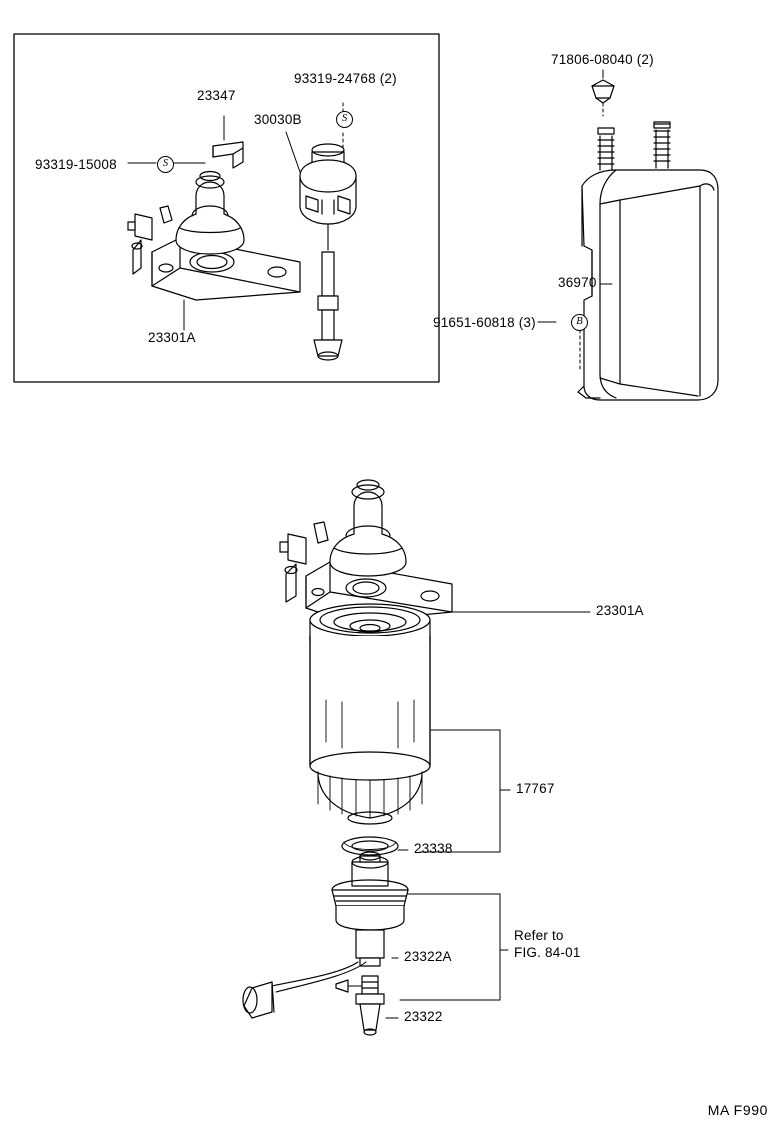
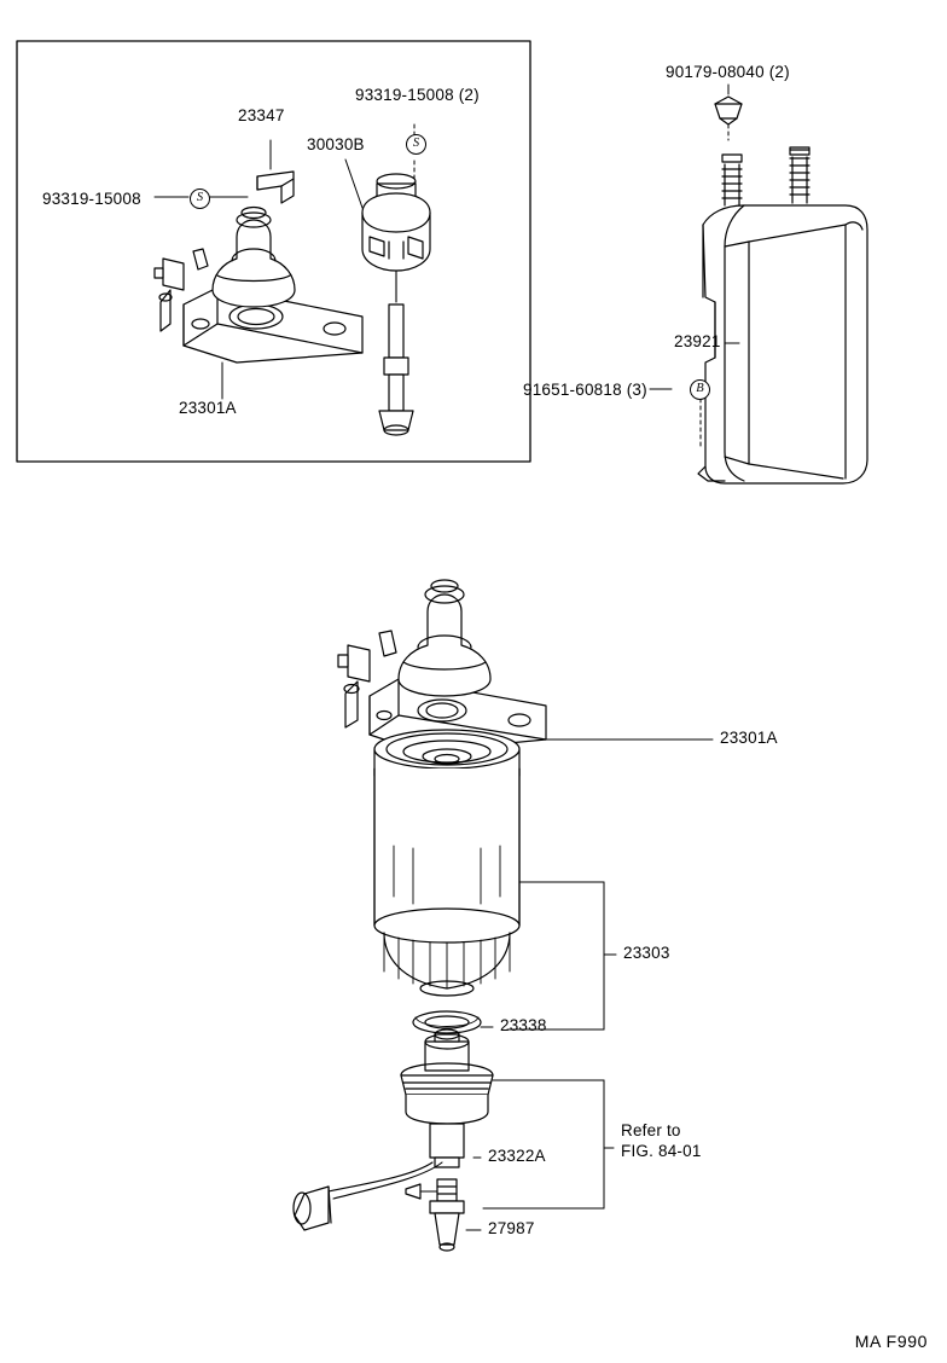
  23347
- 93319-24768 (2)
+ 93319-15008 (2)
  30030B
  93319-15008
  23301A
  S
  S
- 71806-08040 (2)
+ 90179-08040 (2)
- 36970
+ 23921
  91651-60818 (3)
  B
  23301A
- 17767
+ 23303
  23338
  23322A
- 23322
+ 27987
  Refer to
  FIG. 84-01
  MA F990
